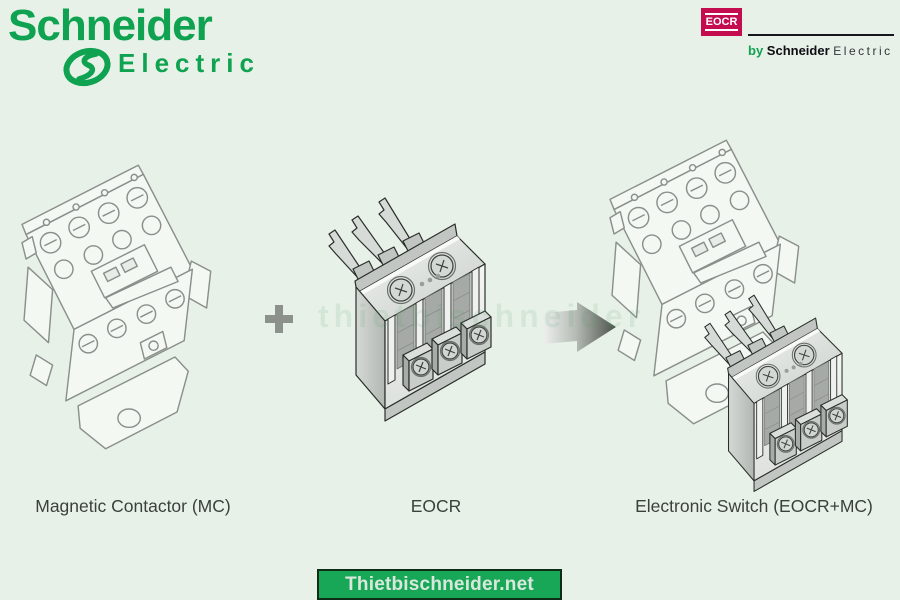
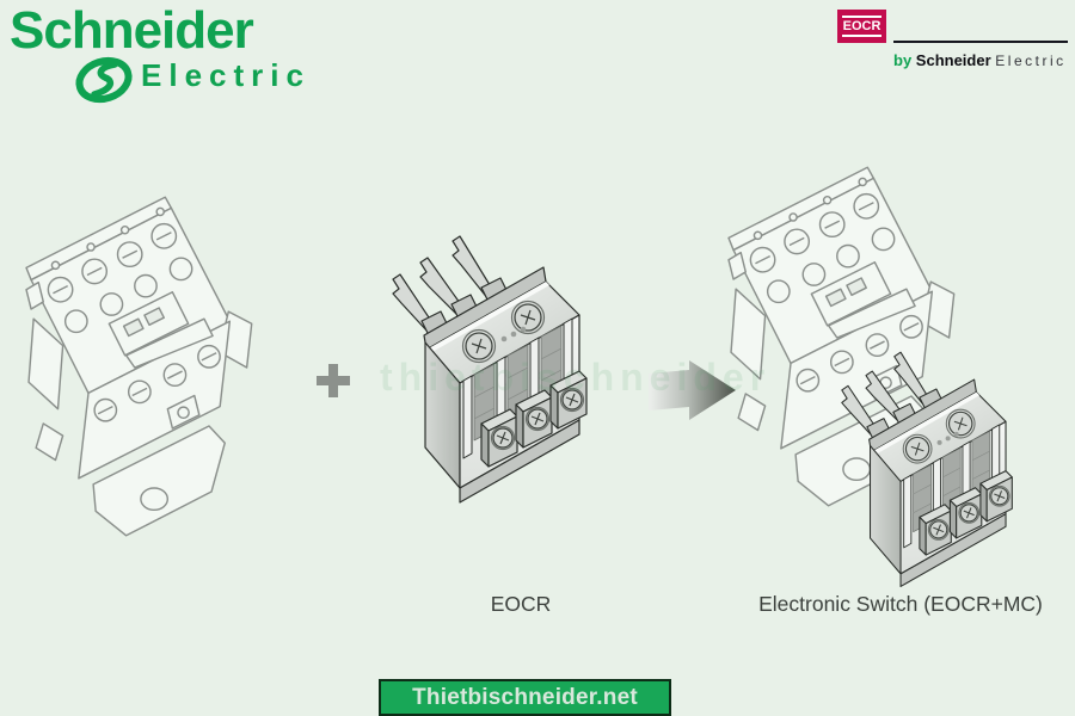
  Schneider
  Electric
  EOCR
  by Schneider Electric
  thietbischneider
- Magnetic Contactor (MC)
  EOCR
  Electronic Switch (EOCR+MC)
  Thietbischneider.net
